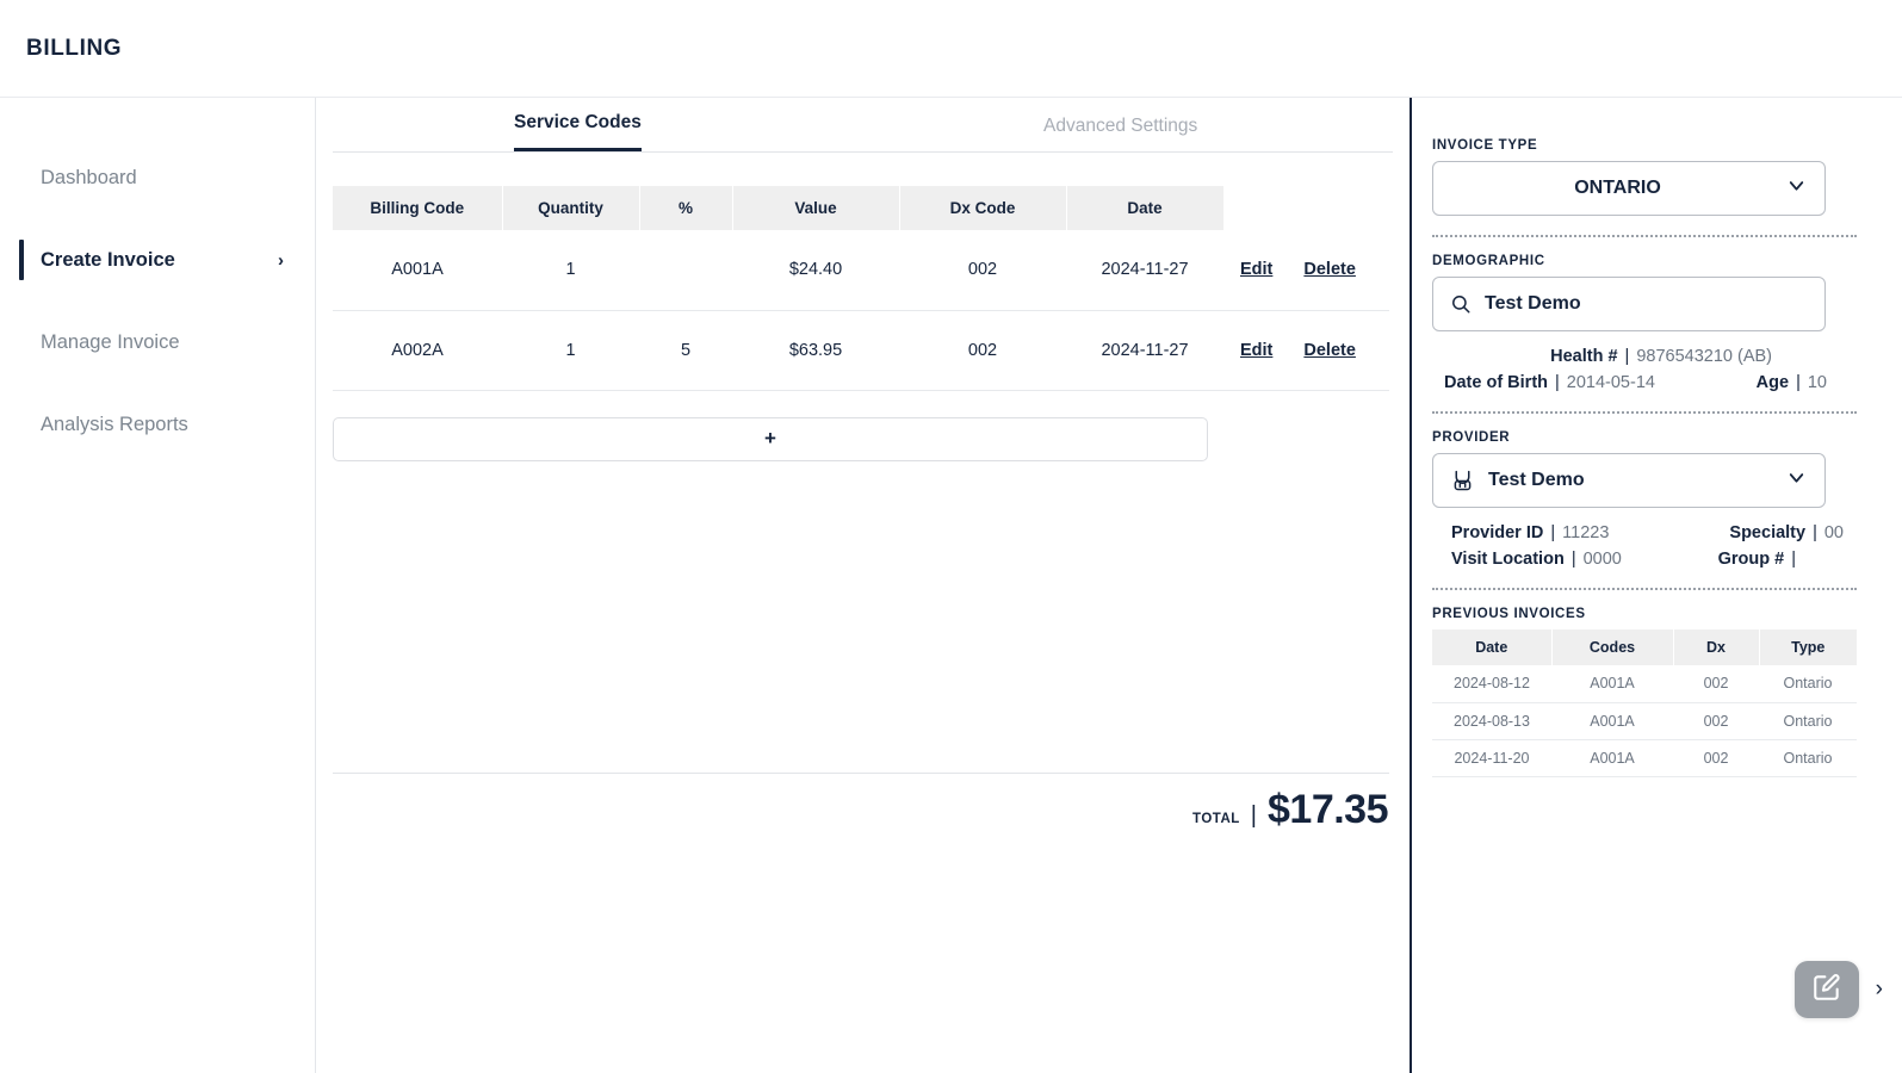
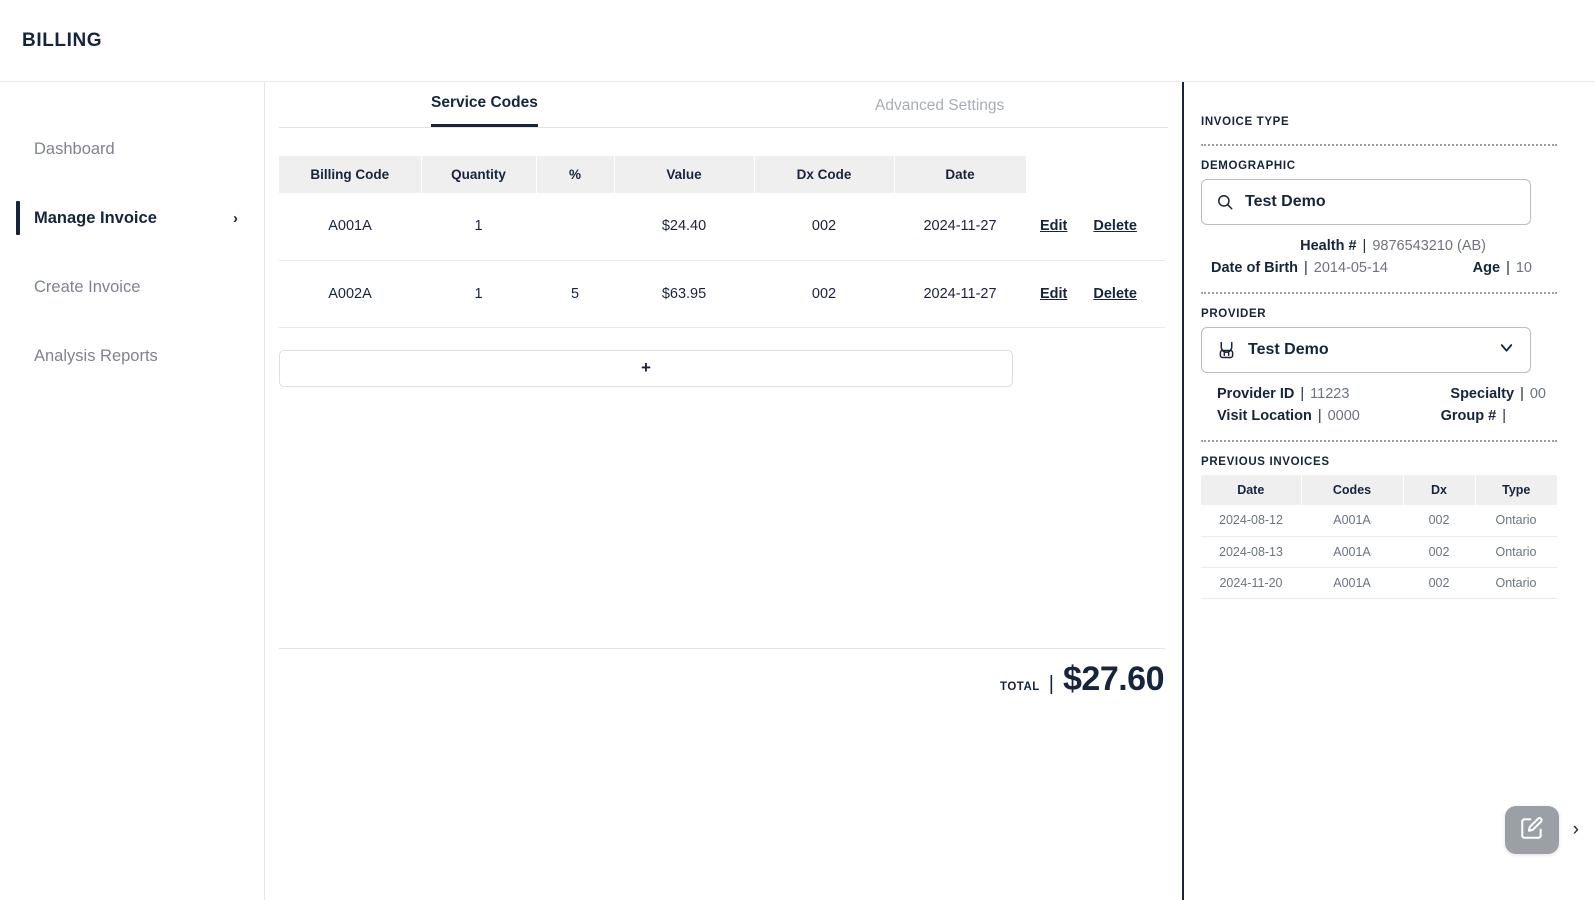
  BILLING
  Dashboard
- Create Invoice
+ Manage Invoice
  ›
- Manage Invoice
+ Create Invoice
  Analysis Reports
  Service Codes
  Advanced Settings
  Billing Code	Quantity	%	Value	Dx Code	Date
  A001A	1		$24.40	002	2024-11-27	Edit Delete
  A002A	1	5	$63.95	002	2024-11-27	Edit Delete
  +
  TOTAL
  |
- $17.35
+ $27.60
  INVOICE TYPE
- ONTARIO
  DEMOGRAPHIC
  Test Demo
  Health #
  |
  9876543210 (AB)
  Date of Birth
  |
  2014-05-14
  Age
  |
  10
  PROVIDER
  Test Demo
  Provider ID
  |
  11223
  Specialty
  |
  00
  Visit Location
  |
  0000
  Group #
  |
  PREVIOUS INVOICES
  Date	Codes	Dx	Type
  2024-08-12	A001A	002	Ontario
  2024-08-13	A001A	002	Ontario
  2024-11-20	A001A	002	Ontario
  ›
